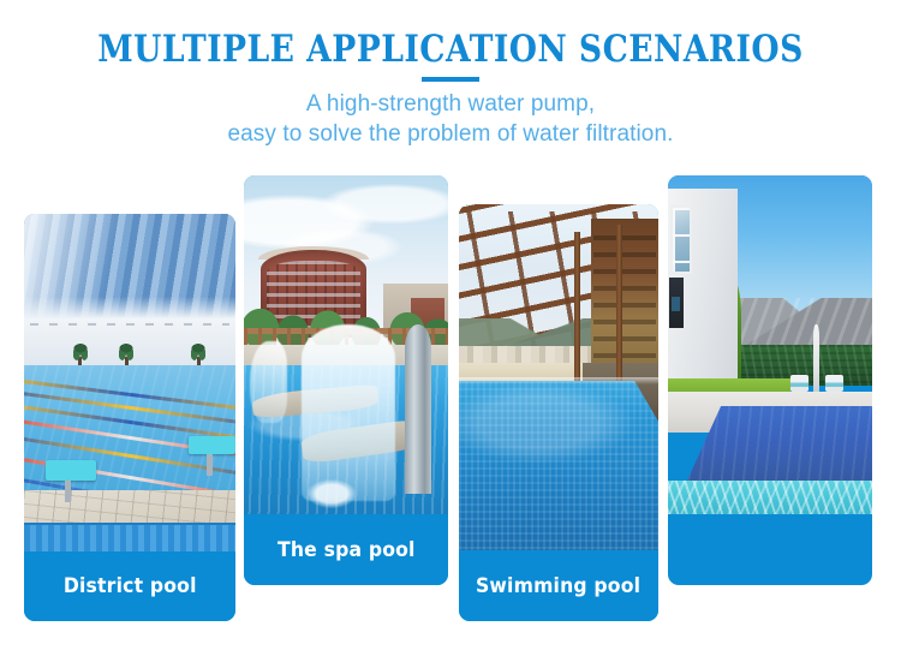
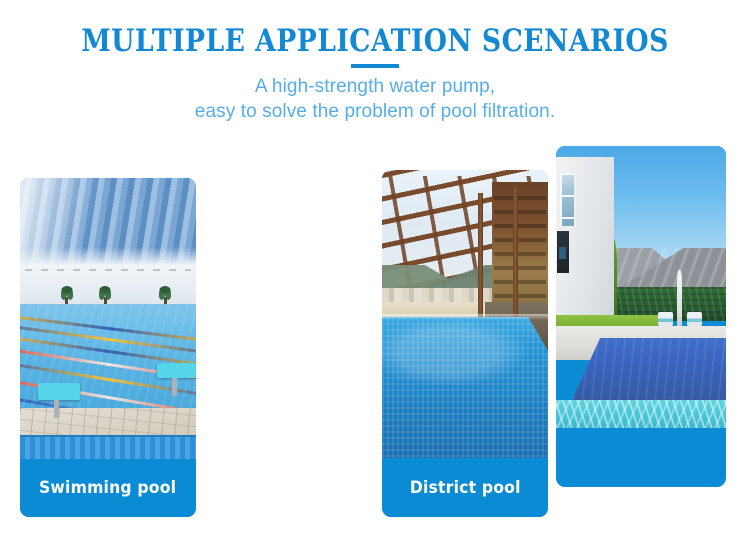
  MULTIPLE APPLICATION SCENARIOS
  A high-strength water pump,
- easy to solve the problem of water filtration.
+ easy to solve the problem of pool filtration.
- District pool
+ Swimming pool
- The spa pool
- Swimming pool
+ District pool
